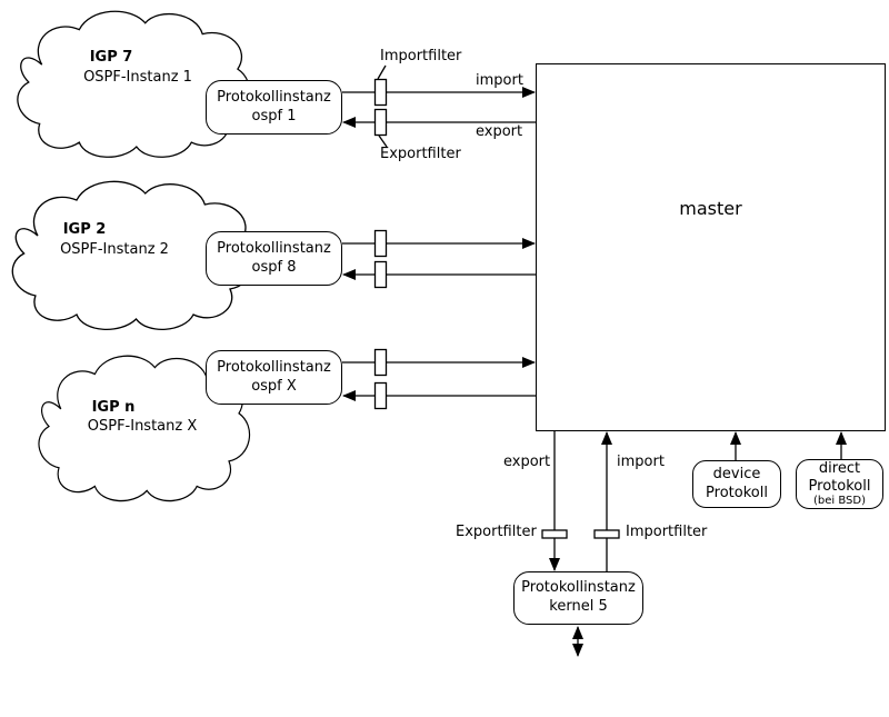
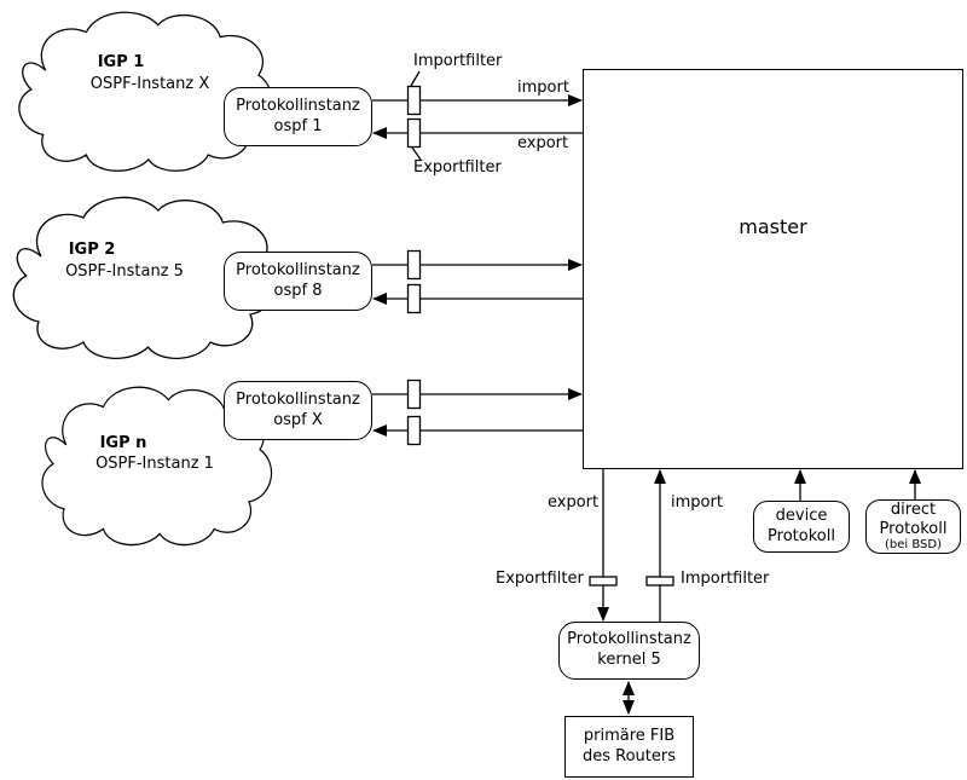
- IGP 7
+ IGP 1
- OSPF-Instanz 1
+ OSPF-Instanz X
  IGP 2
- OSPF-Instanz 2
+ OSPF-Instanz 5
  IGP n
- OSPF-Instanz X
+ OSPF-Instanz 1
  Protokollinstanz
  ospf 1
  Protokollinstanz
  ospf 8
  Protokollinstanz
  ospf X
  master
  Importfilter
  Exportfilter
  import
  export
  export
  import
  Exportfilter
  Importfilter
  Protokollinstanz
  kernel 5
  device
  Protokoll
  direct
  Protokoll
  (bei BSD)
+ primäre FIB
+ des Routers
